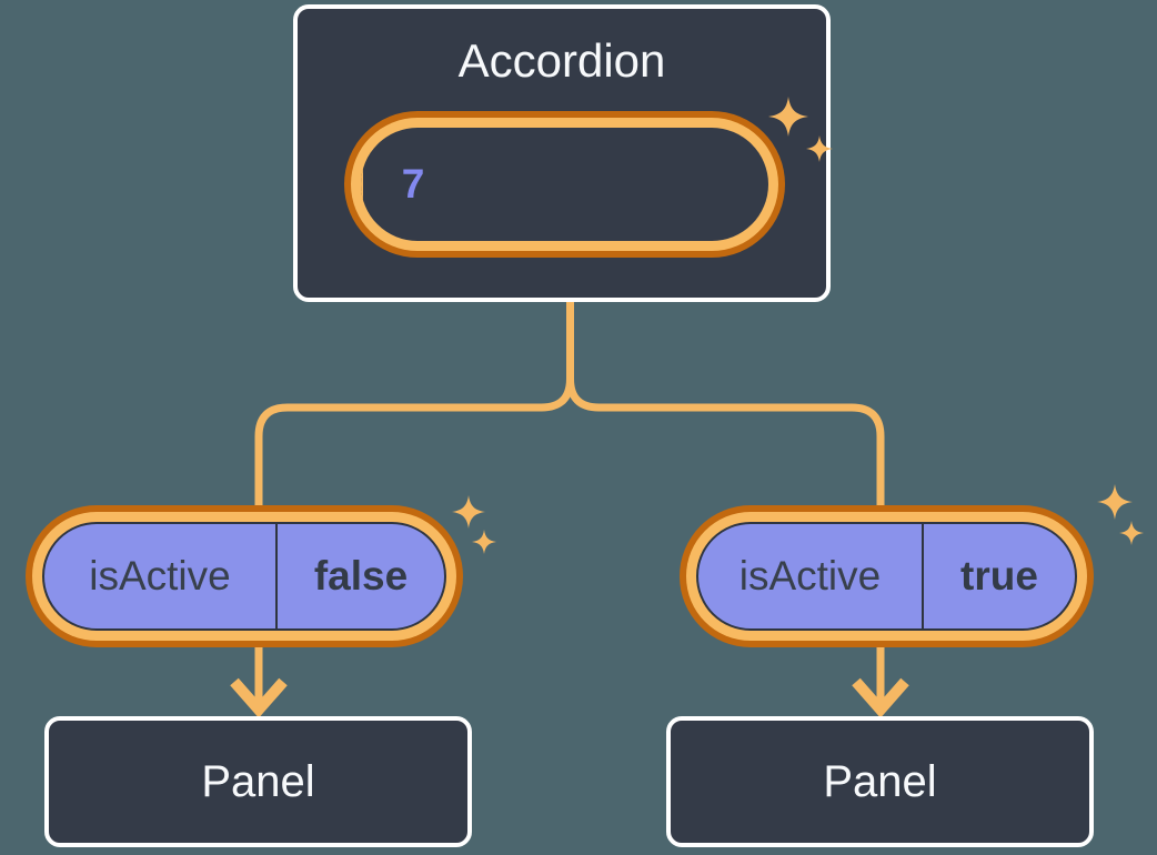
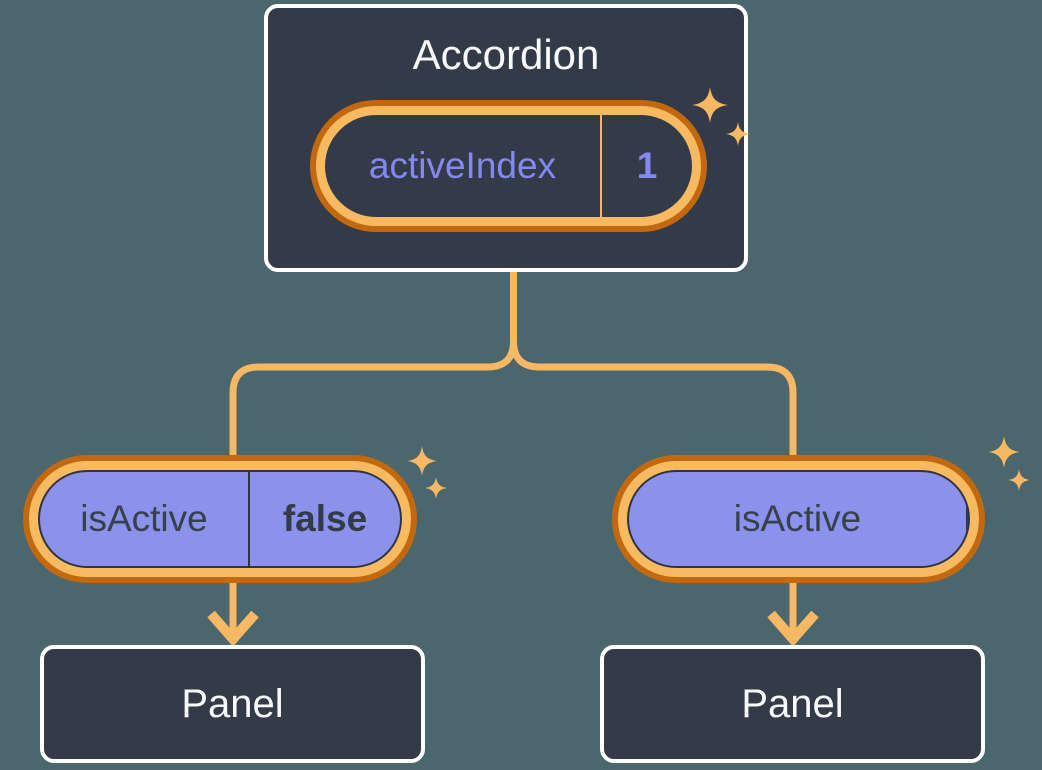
  Accordion
+ activeIndex
- 7
+ 1
  isActive
  false
  isActive
- true
  Panel
  Panel
